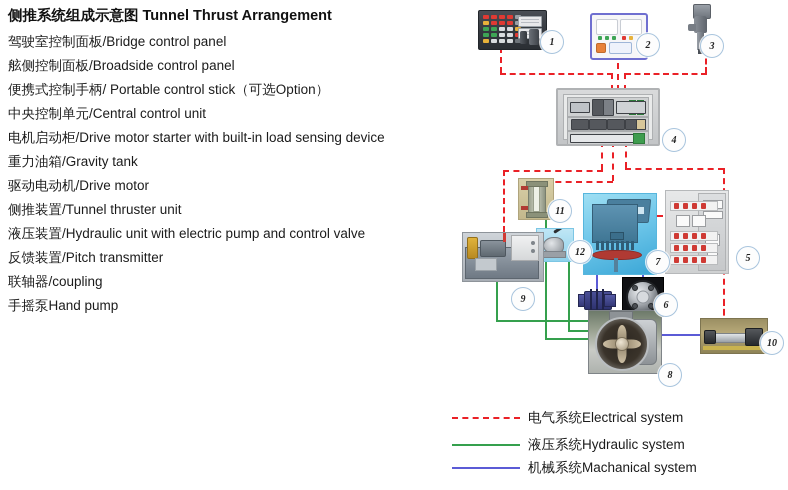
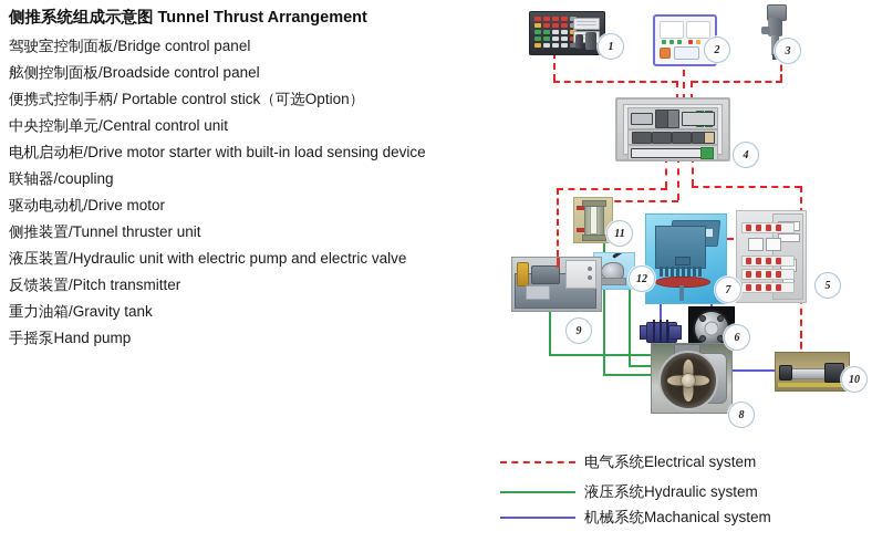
  侧推系统组成示意图 Tunnel Thrust Arrangement
  驾驶室控制面板/Bridge control panel
  舷侧控制面板/Broadside control panel
  便携式控制手柄/ Portable control stick（可选Option）
  中央控制单元/Central control unit
  电机启动柜/Drive motor starter with built-in load sensing device
- 重力油箱/Gravity tank
+ 联轴器/coupling
  驱动电动机/Drive motor
  侧推装置/Tunnel thruster unit
- 液压装置/Hydraulic unit with electric pump and control valve
+ 液压装置/Hydraulic unit with electric pump and electric valve
  反馈装置/Pitch transmitter
- 联轴器/coupling
+ 重力油箱/Gravity tank
  手摇泵Hand pump
  1
  2
  3
  4
  11
  12
  7
  5
  9
  6
  8
  10
  电气系统Electrical system
  液压系统Hydraulic system
  机械系统Machanical system
